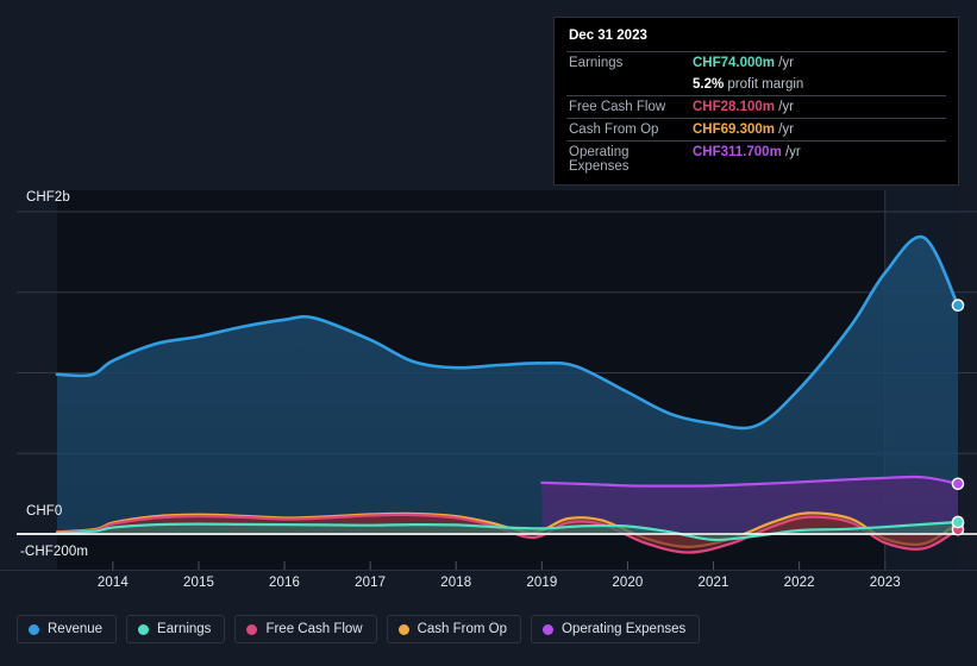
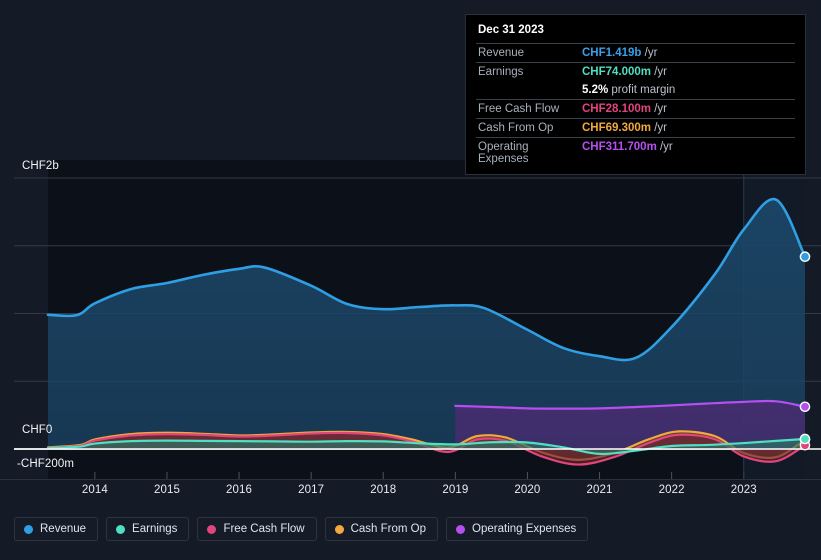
  CHF2b
  CHF0
  -CHF200m
  2014
  2015
  2016
  2017
  2018
  2019
  2020
  2021
  2022
  2023
  Dec 31 2023
+ Revenue	CHF1.419b /yr
  Earnings	CHF74.000m /yr
  	5.2% profit margin
  Free Cash Flow	CHF28.100m /yr
  Cash From Op	CHF69.300m /yr
  Operating Expenses	CHF311.700m /yr
  Revenue
  Earnings
  Free Cash Flow
  Cash From Op
  Operating Expenses
